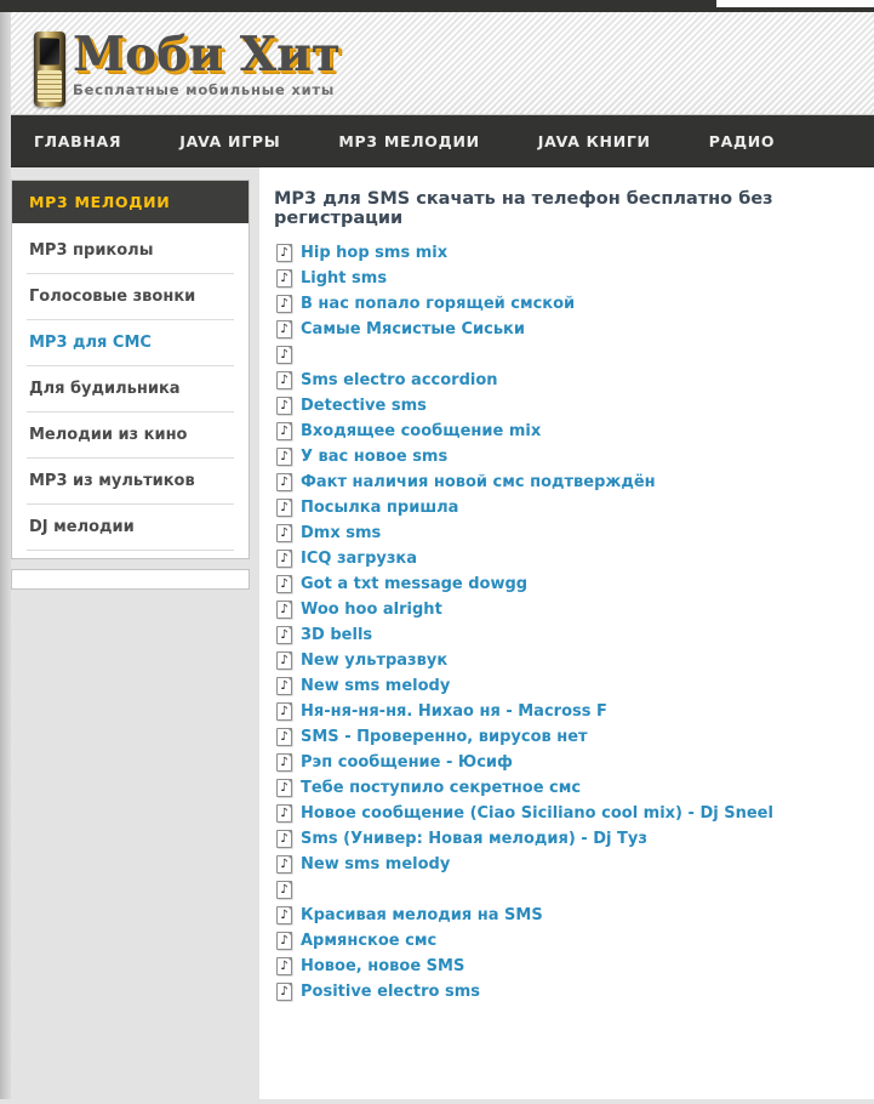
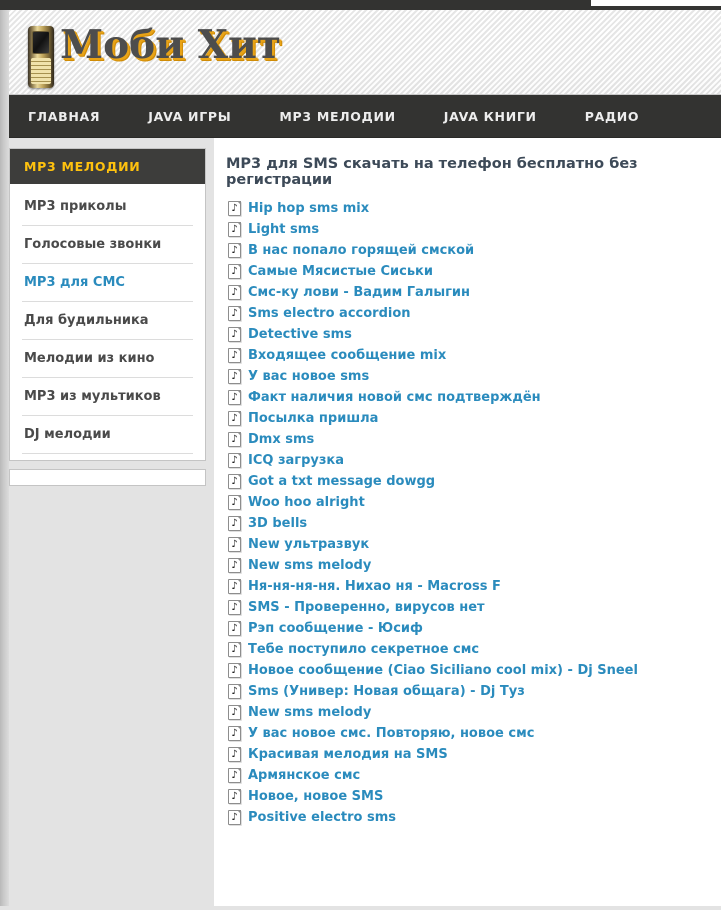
  Моби Хит
- Бесплатные мобильные хиты
  ГЛАВНАЯ
  JAVA ИГРЫ
  MP3 МЕЛОДИИ
  JAVA КНИГИ
  РАДИО
  MP3 МЕЛОДИИ
  MP3 приколы
  Голосовые звонки
  MP3 для СМС
  Для будильника
  Мелодии из кино
  MP3 из мультиков
  DJ мелодии
  MP3 для SMS скачать на телефон бесплатно без регистрации
  ♪
  Hip hop sms mix
  ♪
  Light sms
  ♪
  В нас попало горящей смской
  ♪
  Самые Мясистые Сиськи
  ♪
+ Смс-ку лови - Вадим Галыгин
  ♪
  Sms electro accordion
  ♪
  Detective sms
  ♪
  Входящее сообщение mix
  ♪
  У вас новое sms
  ♪
  Факт наличия новой смс подтверждён
  ♪
  Посылка пришла
  ♪
  Dmx sms
  ♪
  ICQ загрузка
  ♪
  Got a txt message dowgg
  ♪
  Woo hoo alright
  ♪
  3D bells
  ♪
  New ультразвук
  ♪
  New sms melody
  ♪
  Ня-ня-ня-ня. Нихао ня - Macross F
  ♪
  SMS - Проверенно, вирусов нет
  ♪
  Рэп сообщение - Юсиф
  ♪
  Тебе поступило секретное смс
  ♪
  Новое сообщение (Ciao Siciliano cool mix) - Dj Sneel
  ♪
- Sms (Универ: Новая мелодия) - Dj Туз
+ Sms (Универ: Новая общага) - Dj Туз
  ♪
  New sms melody
  ♪
+ У вас новое смс. Повторяю, новое смс
  ♪
  Красивая мелодия на SMS
  ♪
  Армянское смс
  ♪
  Новое, новое SMS
  ♪
  Positive electro sms
